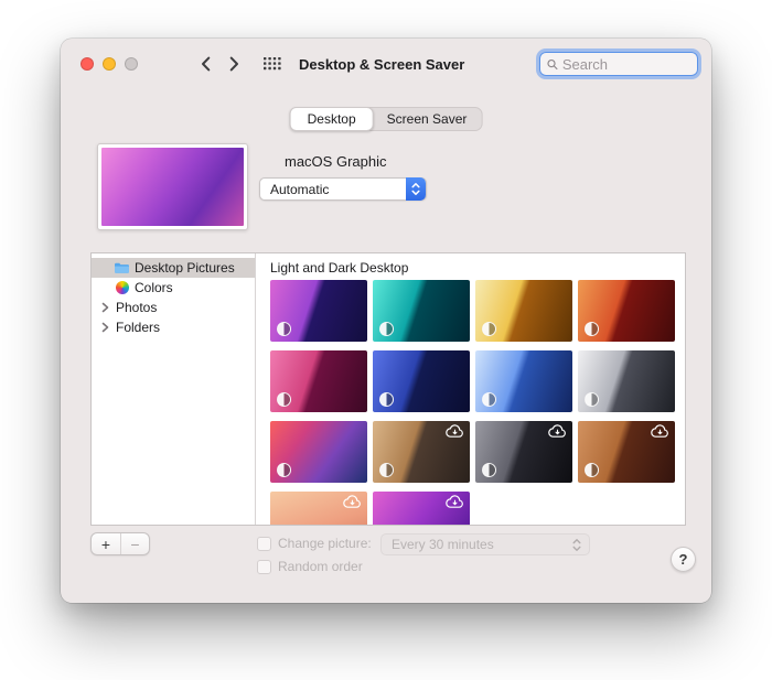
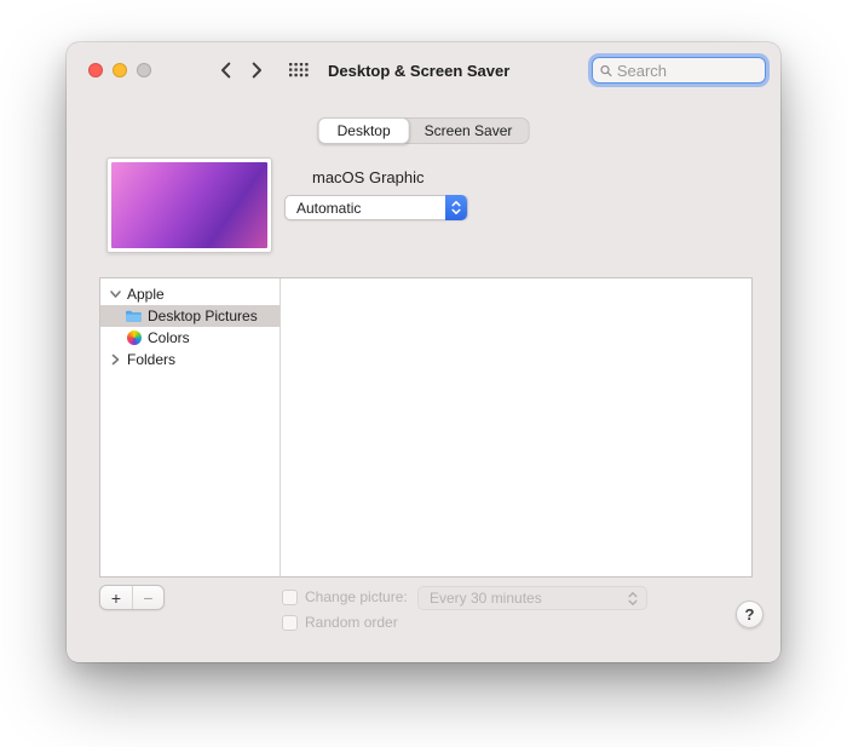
  Desktop & Screen Saver
  Search
  Desktop
  Screen Saver
  macOS Graphic
  Automatic
+ Apple
  Desktop Pictures
  Colors
- Photos
  Folders
- Light and Dark Desktop
  +
  −
  Change picture:
  Every 30 minutes
  Random order
  ?
